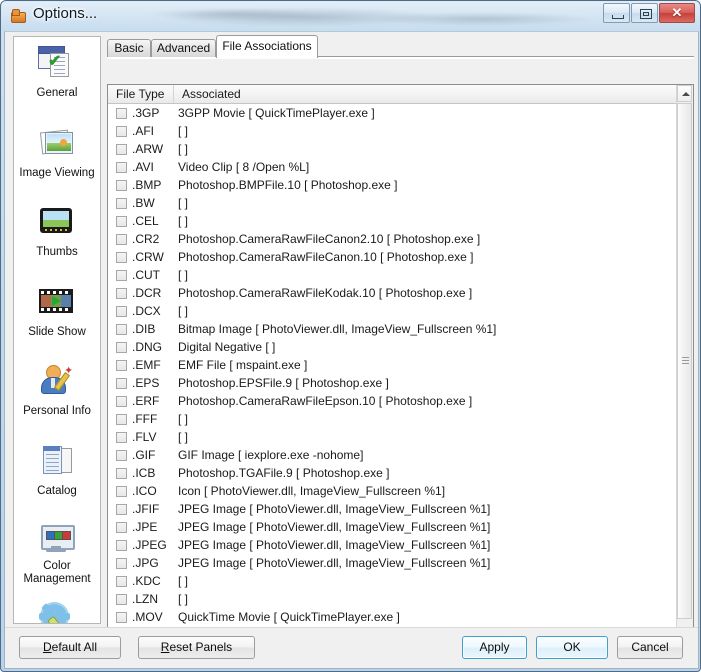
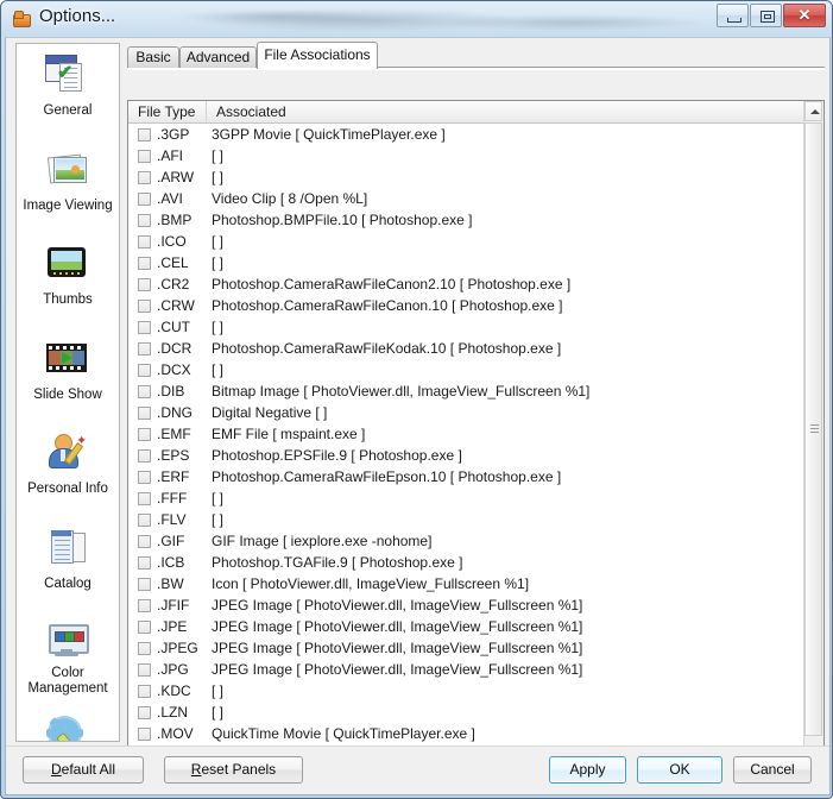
  Options...
  ✕
  ✔
  General
  Image Viewing
  Thumbs
  Slide Show
  ✦
  Personal Info
  Catalog
  Color Management
  Basic
  Advanced
  File Associations
  File Type
  Associated
  .3GP
  3GPP Movie [ QuickTimePlayer.exe ]
  .AFI
  [ ]
  .ARW
  [ ]
  .AVI
  Video Clip [ 8 /Open %L]
  .BMP
  Photoshop.BMPFile.10 [ Photoshop.exe ]
- .BW
+ .ICO
  [ ]
  .CEL
  [ ]
  .CR2
  Photoshop.CameraRawFileCanon2.10 [ Photoshop.exe ]
  .CRW
  Photoshop.CameraRawFileCanon.10 [ Photoshop.exe ]
  .CUT
  [ ]
  .DCR
  Photoshop.CameraRawFileKodak.10 [ Photoshop.exe ]
  .DCX
  [ ]
  .DIB
  Bitmap Image [ PhotoViewer.dll, ImageView_Fullscreen %1]
  .DNG
  Digital Negative [ ]
  .EMF
  EMF File [ mspaint.exe ]
  .EPS
  Photoshop.EPSFile.9 [ Photoshop.exe ]
  .ERF
  Photoshop.CameraRawFileEpson.10 [ Photoshop.exe ]
  .FFF
  [ ]
  .FLV
  [ ]
  .GIF
  GIF Image [ iexplore.exe -nohome]
  .ICB
  Photoshop.TGAFile.9 [ Photoshop.exe ]
- .ICO
+ .BW
  Icon [ PhotoViewer.dll, ImageView_Fullscreen %1]
  .JFIF
  JPEG Image [ PhotoViewer.dll, ImageView_Fullscreen %1]
  .JPE
  JPEG Image [ PhotoViewer.dll, ImageView_Fullscreen %1]
  .JPEG
  JPEG Image [ PhotoViewer.dll, ImageView_Fullscreen %1]
  .JPG
  JPEG Image [ PhotoViewer.dll, ImageView_Fullscreen %1]
  .KDC
  [ ]
  .LZN
  [ ]
  .MOV
  QuickTime Movie [ QuickTimePlayer.exe ]
  Default All
  Reset Panels
  Apply
  OK
  Cancel
